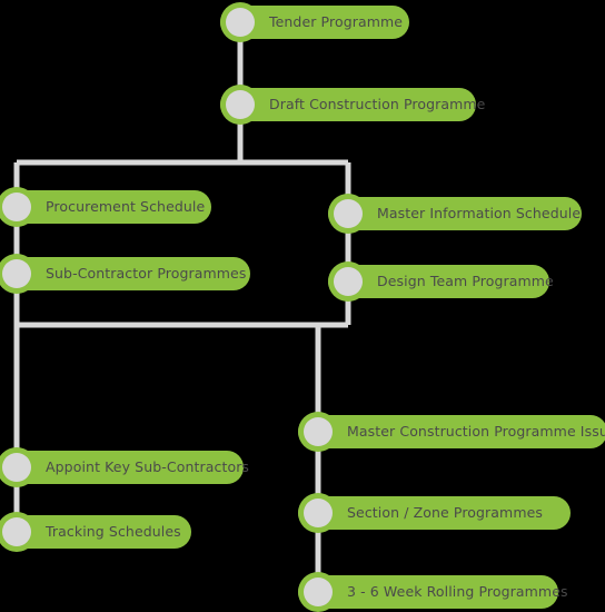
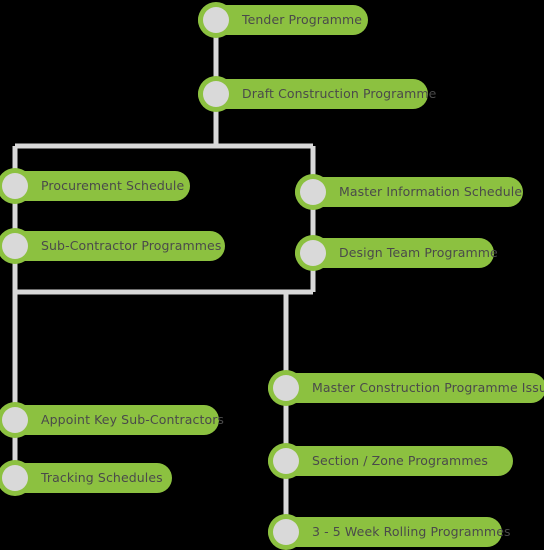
  Tender Programme
  Draft Construction Programme
  Procurement Schedule
  Master Information Schedule
  Sub-Contractor Programmes
  Design Team Programme
  Master Construction Programme Issu
  Appoint Key Sub-Contractors
  Section / Zone Programmes
  Tracking Schedules
- 3 - 6 Week Rolling Programmes
+ 3 - 5 Week Rolling Programmes
